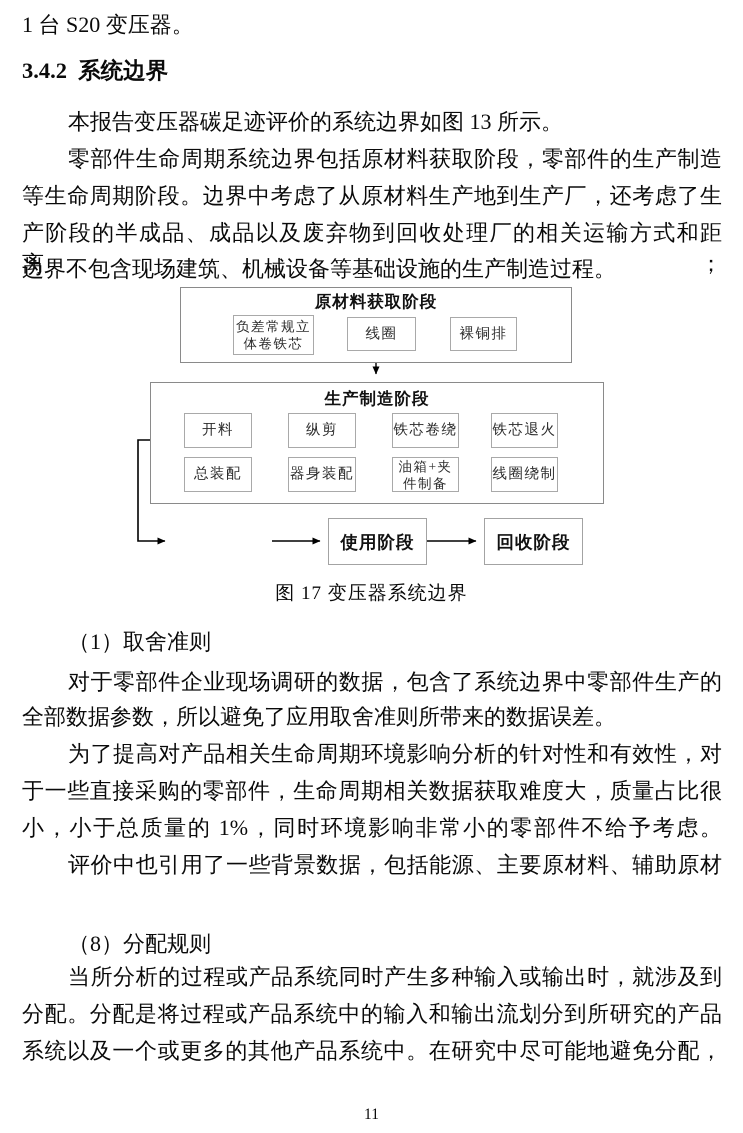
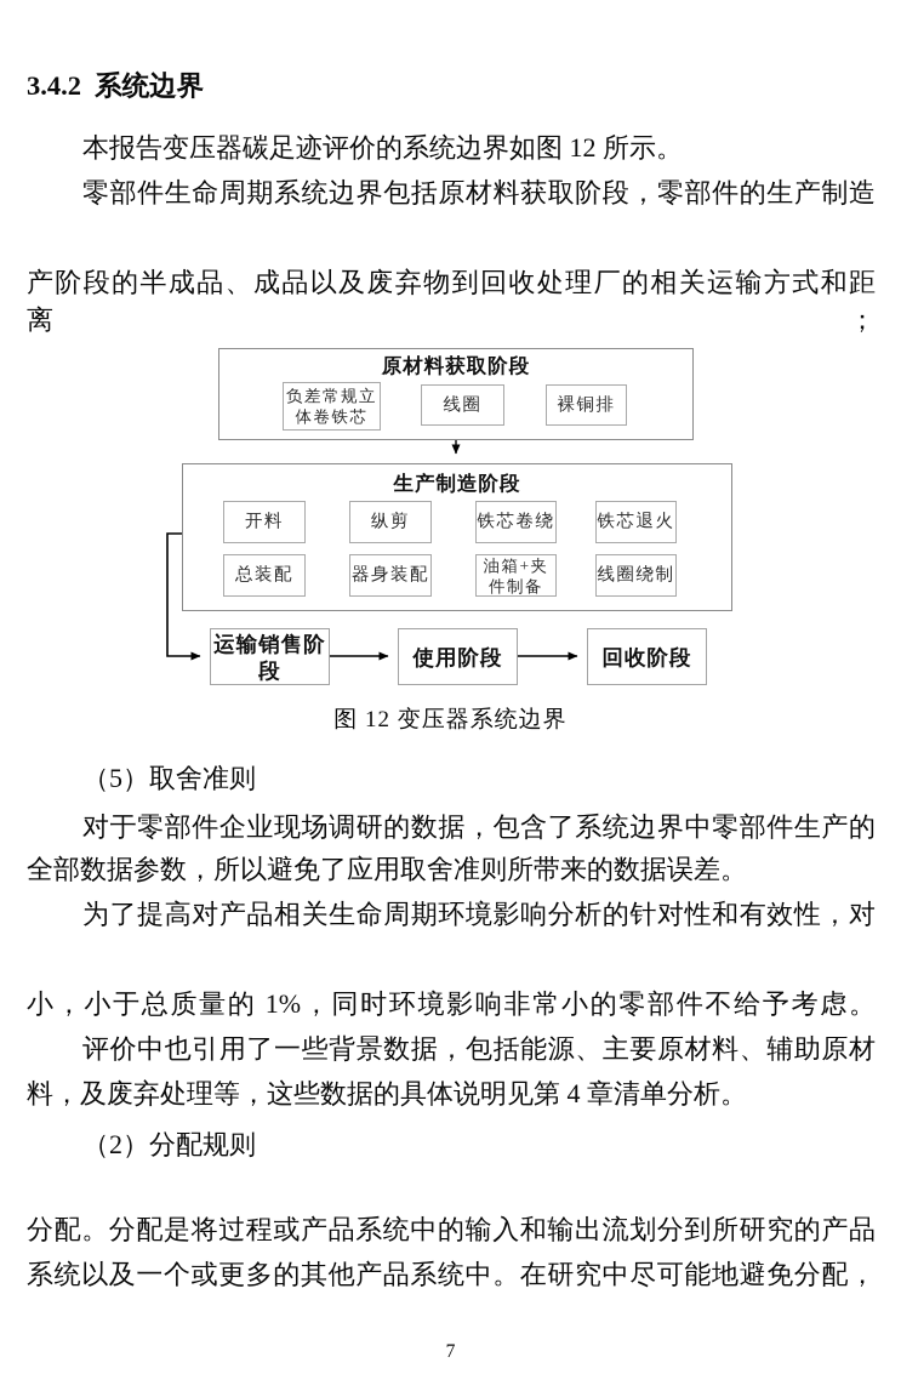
- 1 台 S20 变压器。
  3.4.2 系统边界
- 本报告变压器碳足迹评价的系统边界如图 13 所示。
+ 本报告变压器碳足迹评价的系统边界如图 12 所示。
  零部件生命周期系统边界包括原材料获取阶段，零部件的生产制造
- 等生命周期阶段。边界中考虑了从原材料生产地到生产厂，还考虑了生
  产阶段的半成品、成品以及废弃物到回收处理厂的相关运输方式和距离；
- 边界不包含现场建筑、机械设备等基础设施的生产制造过程。
  原材料获取阶段
  负差常规立
  体卷铁芯
  线圈
  裸铜排
  生产制造阶段
  开料
  纵剪
  铁芯卷绕
  铁芯退火
  总装配
  器身装配
  油箱+夹
  件制备
  线圈绕制
+ 运输销售阶
+ 段
  使用阶段
  回收阶段
- 图 17 变压器系统边界
+ 图 12 变压器系统边界
- （1）取舍准则
+ （5）取舍准则
  对于零部件企业现场调研的数据，包含了系统边界中零部件生产的
  全部数据参数，所以避免了应用取舍准则所带来的数据误差。
  为了提高对产品相关生命周期环境影响分析的针对性和有效性，对
- 于一些直接采购的零部件，生命周期相关数据获取难度大，质量占比很
  小，小于总质量的 1%，同时环境影响非常小的零部件不给予考虑。
  评价中也引用了一些背景数据，包括能源、主要原材料、辅助原材
+ 料，及废弃处理等，这些数据的具体说明见第 4 章清单分析。
- （8）分配规则
+ （2）分配规则
- 当所分析的过程或产品系统同时产生多种输入或输出时，就涉及到
  分配。分配是将过程或产品系统中的输入和输出流划分到所研究的产品
  系统以及一个或更多的其他产品系统中。在研究中尽可能地避免分配，
- 11
+ 7
